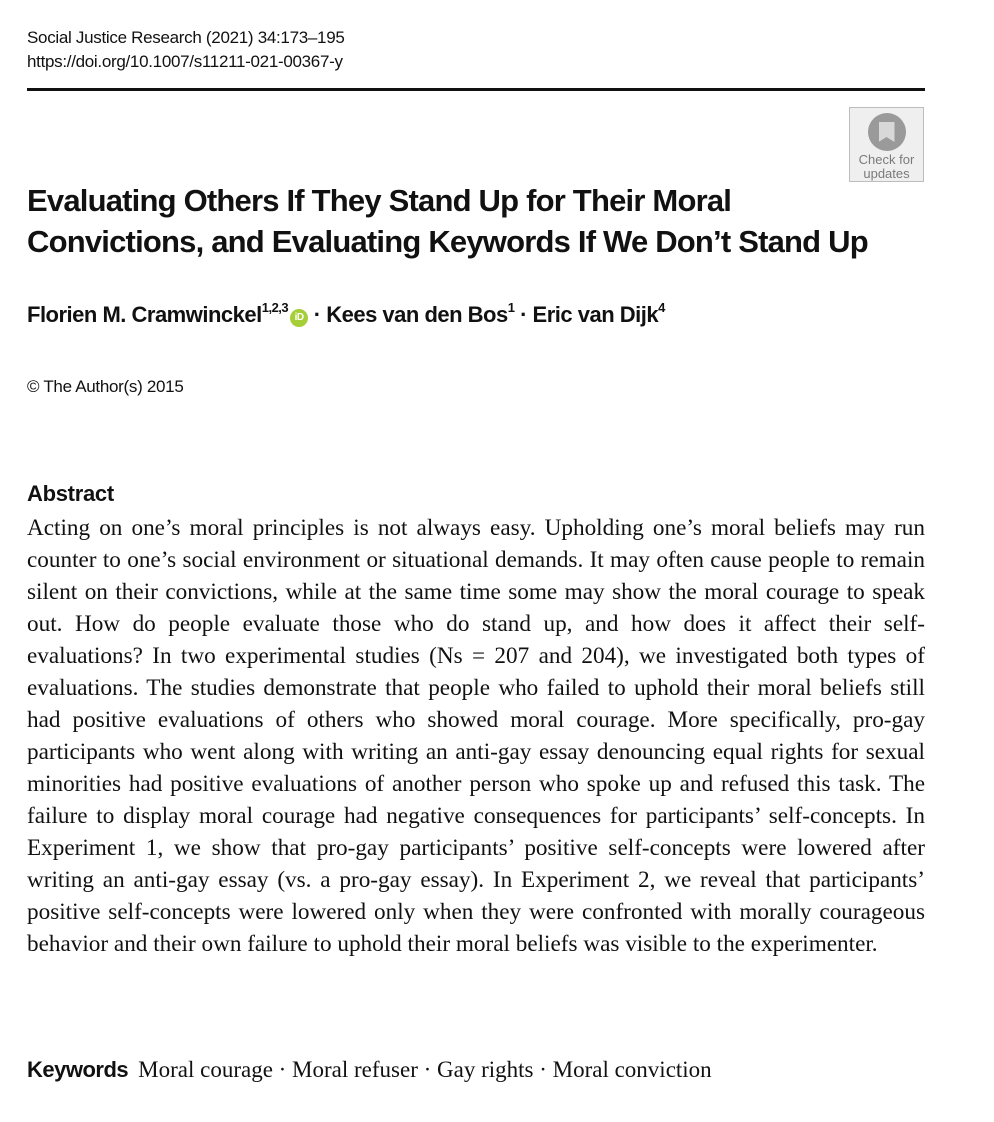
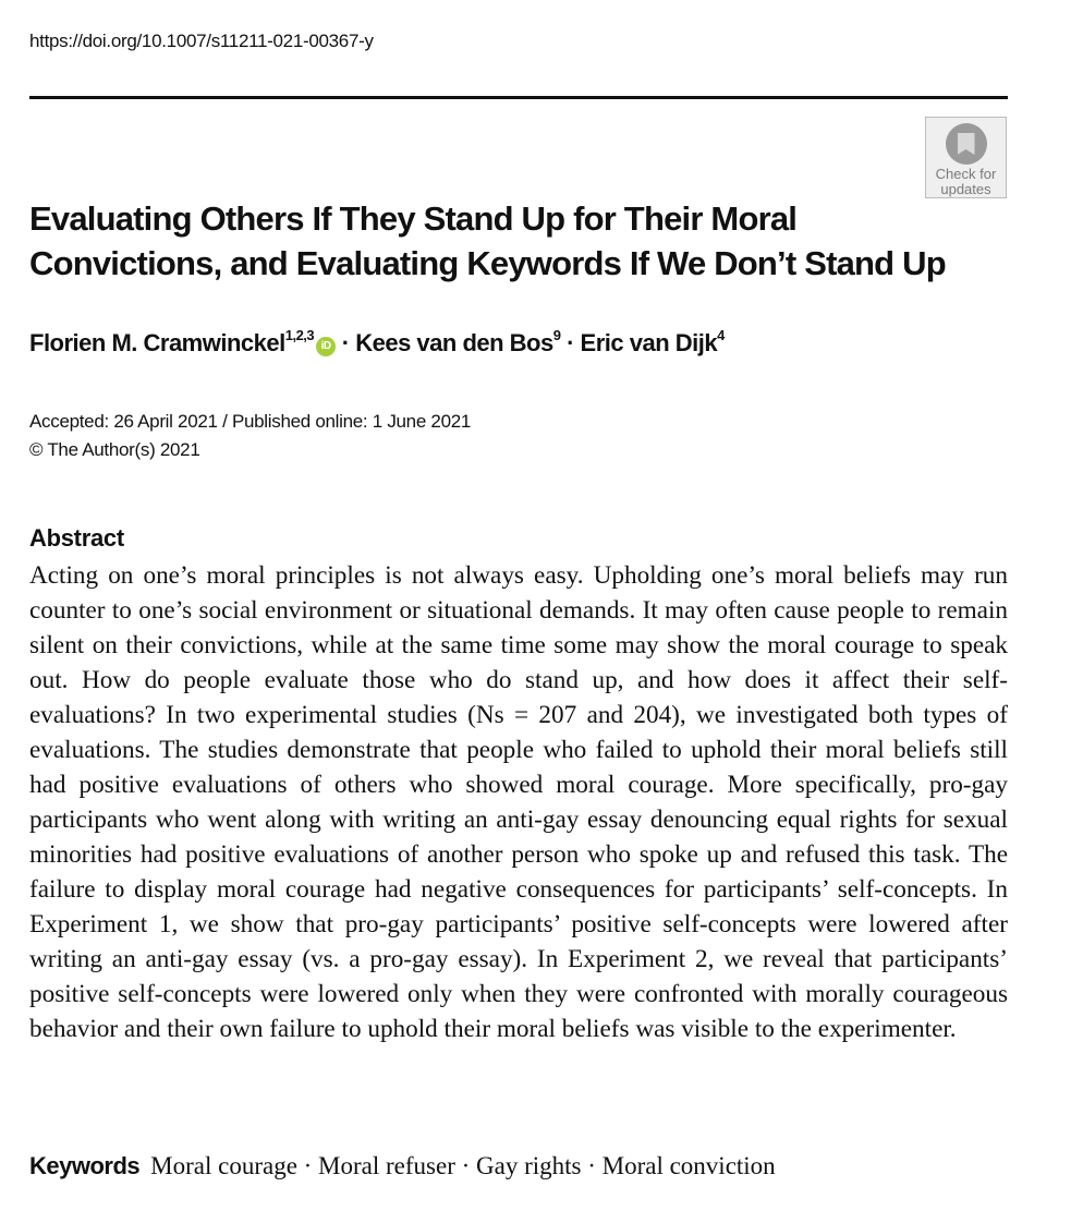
- Social Justice Research (2021) 34:173–195
  https://doi.org/10.1007/s11211-021-00367-y
  Check for
  updates
  Evaluating Others If They Stand Up for Their Moral Convictions, and Evaluating Keywords If We Don’t Stand Up
- Florien M. Cramwinckel1,2,3iD · Kees van den Bos1 · Eric van Dijk4
+ Florien M. Cramwinckel1,2,3iD · Kees van den Bos9 · Eric van Dijk4
+ Accepted: 26 April 2021 / Published online: 1 June 2021
- © The Author(s) 2015
+ © The Author(s) 2021
  Abstract
  Acting on one’s moral principles is not always easy. Upholding one’s moral beliefs may run counter to one’s social environment or situational demands. It may often cause people to remain silent on their convictions, while at the same time some may show the moral courage to speak out. How do people evaluate those who do stand up, and how does it affect their self-evaluations? In two experimental studies (Ns = 207 and 204), we investigated both types of evaluations. The studies demonstrate that people who failed to uphold their moral beliefs still had positive evaluations of others who showed moral courage. More specifically, pro-gay participants who went along with writing an anti-gay essay denouncing equal rights for sexual minorities had positive evaluations of another person who spoke up and refused this task. The failure to display moral courage had negative consequences for participants’ self-concepts. In Experiment 1, we show that pro-gay participants’ positive self-concepts were lowered after writing an anti-gay essay (vs. a pro-gay essay). In Experiment 2, we reveal that participants’ positive self-concepts were lowered only when they were confronted with morally courageous behavior and their own failure to uphold their moral beliefs was visible to the experimenter.
  Keywords Moral courage · Moral refuser · Gay rights · Moral conviction
